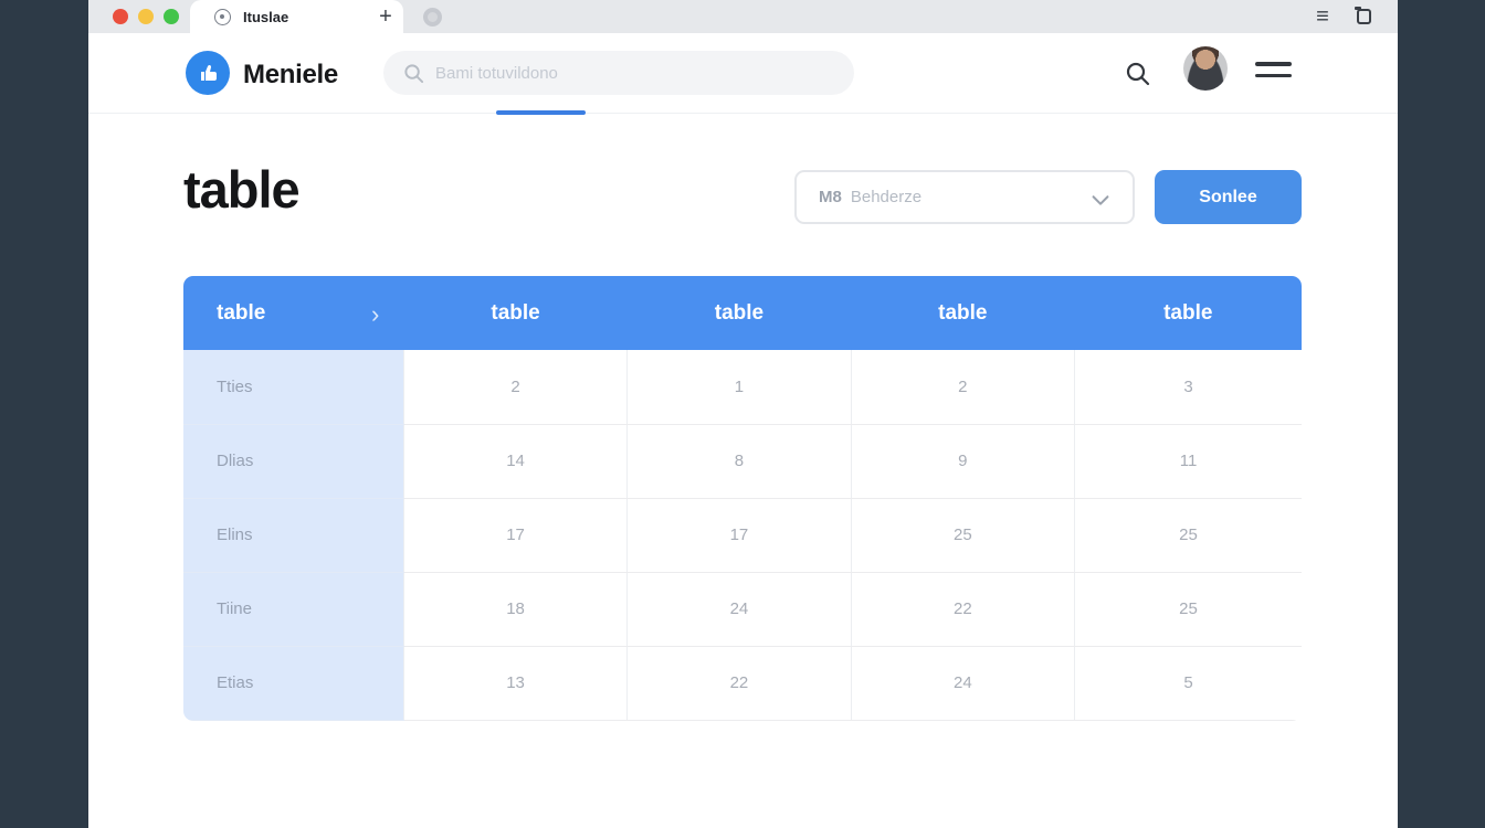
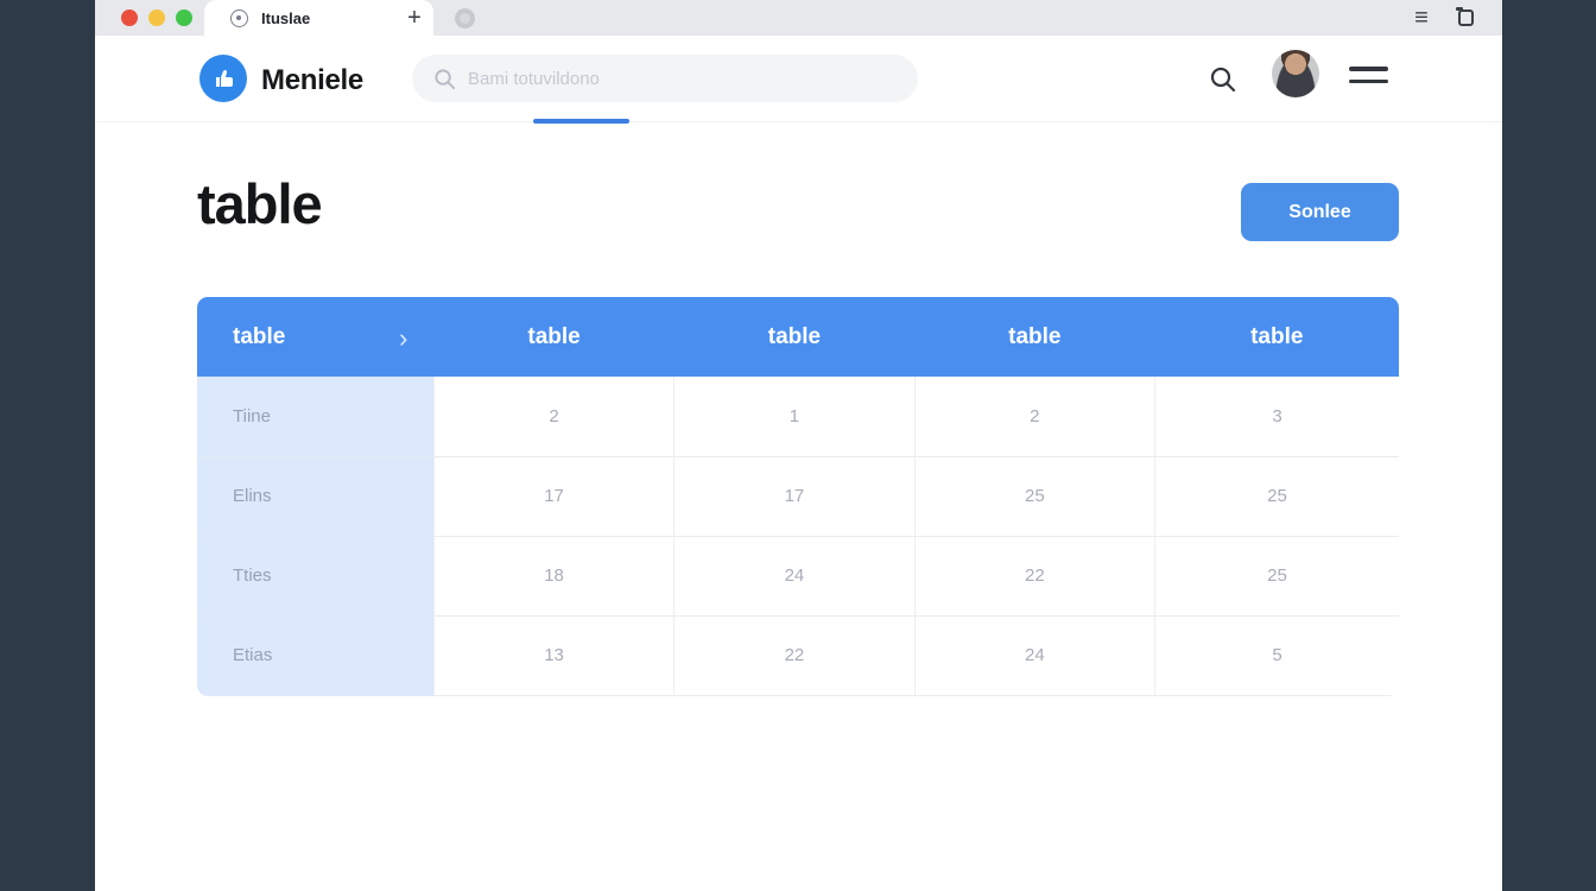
  Ituslae
  +
  ≡
  Meniele
  Bami totuvildono
  table
- M8
- Behderze
  Sonlee
  table ›	table	table	table	table
- Tties	2	1	2	3
+ Tiine	2	1	2	3
- Dlias	14	8	9	11
  Elins	17	17	25	25
- Tiine	18	24	22	25
+ Tties	18	24	22	25
  Etias	13	22	24	5
